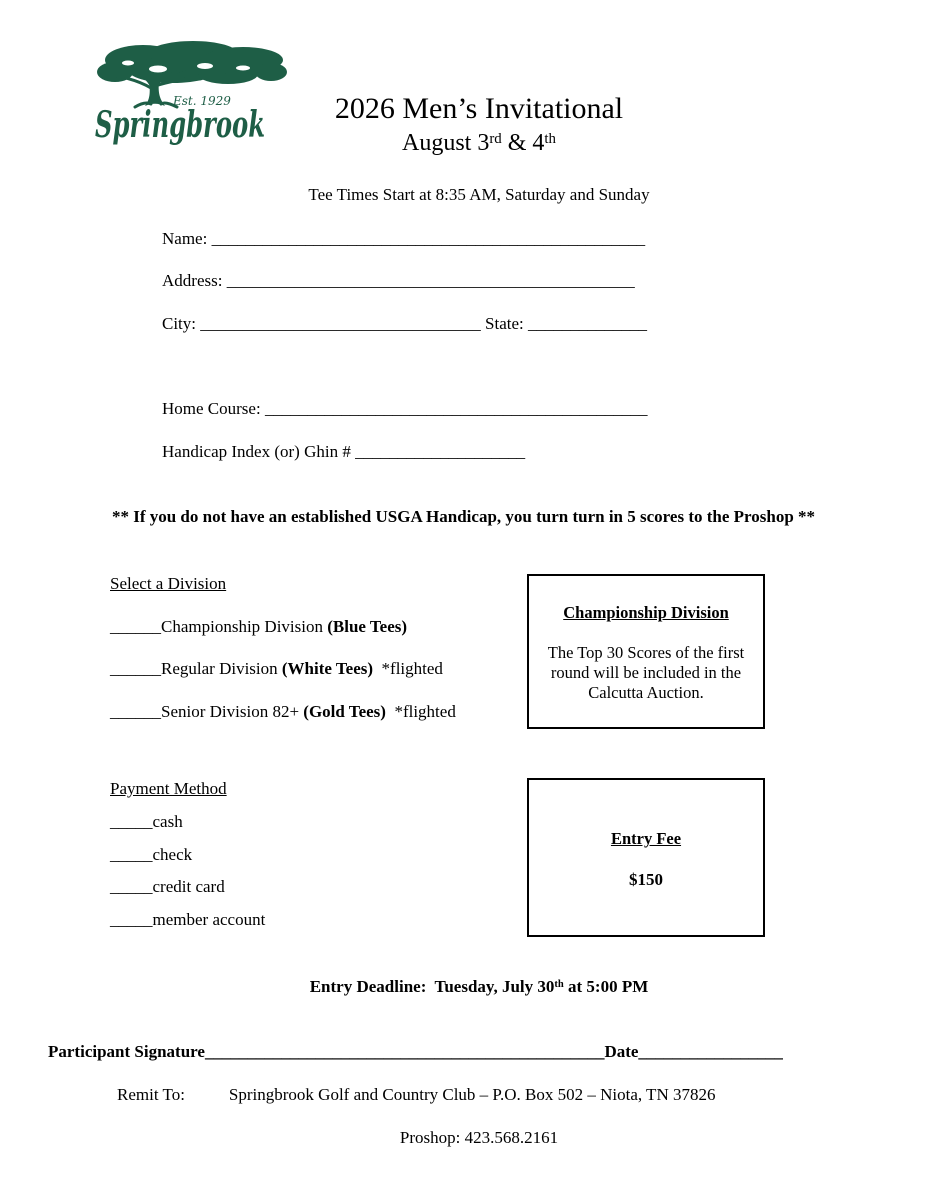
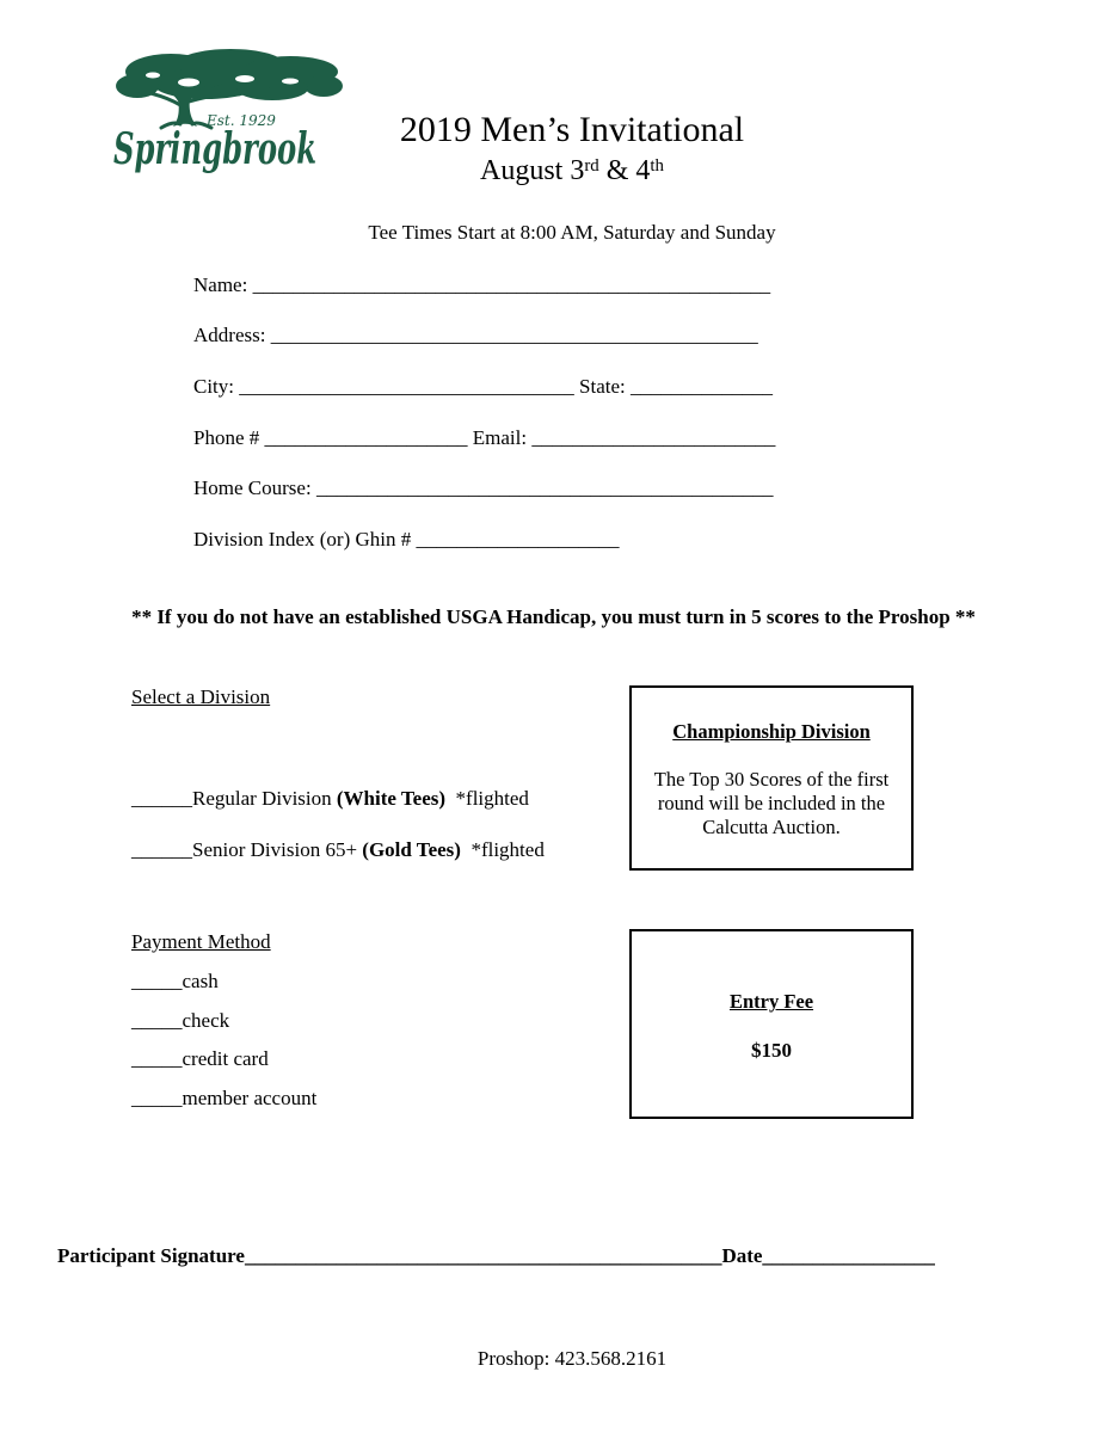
  Est. 1929
  Springbrook
- 2026 Men’s Invitational
+ 2019 Men’s Invitational
  August 3rd & 4th
- Tee Times Start at 8:35 AM, Saturday and Sunday
+ Tee Times Start at 8:00 AM, Saturday and Sunday
  Name: ___________________________________________________
  Address: ________________________________________________
  City: _________________________________ State: ______________
+ Phone # ____________________ Email: ________________________
  Home Course: _____________________________________________
- Handicap Index (or) Ghin # ____________________
+ Division Index (or) Ghin # ____________________
- ** If you do not have an established USGA Handicap, you turn turn in 5 scores to the Proshop **
+ ** If you do not have an established USGA Handicap, you must turn in 5 scores to the Proshop **
  Select a Division
- ______Championship Division (Blue Tees)
  ______Regular Division (White Tees) *flighted
- ______Senior Division 82+ (Gold Tees) *flighted
+ ______Senior Division 65+ (Gold Tees) *flighted
  Championship Division
  The Top 30 Scores of the first round will be included in the Calcutta Auction.
  Payment Method
  _____cash
  _____check
  _____credit card
  _____member account
  Entry Fee
  $150
- Entry Deadline: Tuesday, July 30th at 5:00 PM
  Participant Signature_______________________________________________Date_________________
- Remit To: Springbrook Golf and Country Club – P.O. Box 502 – Niota, TN 37826
  Proshop: 423.568.2161
